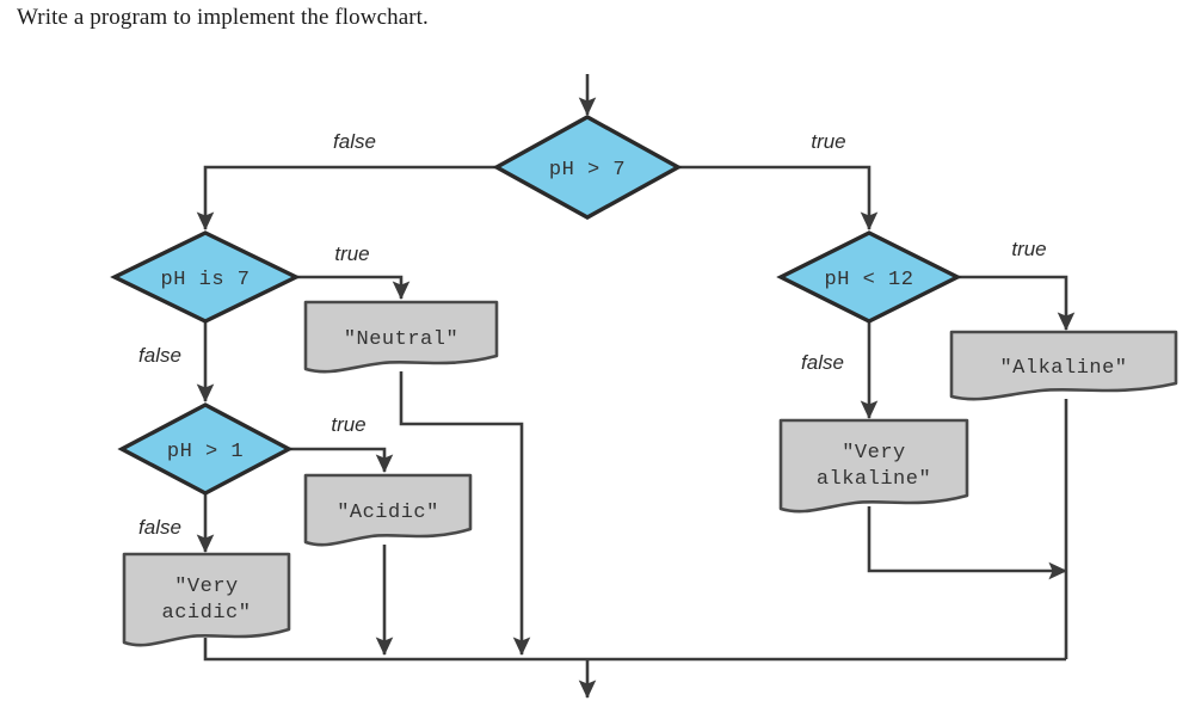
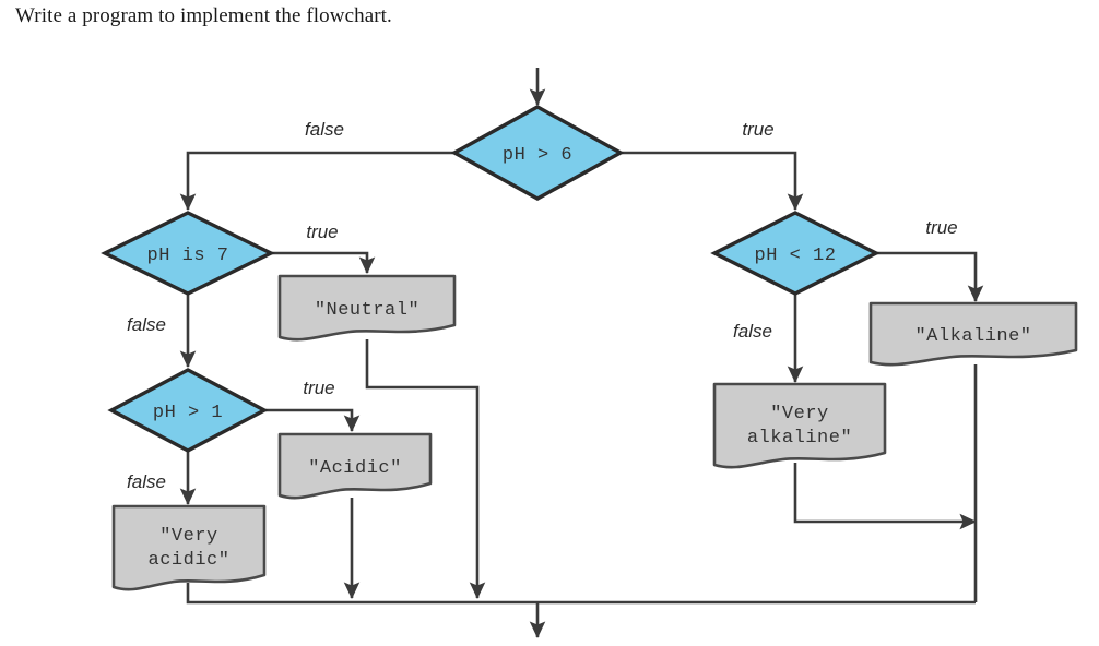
  Write a program to implement the flowchart.
  "Neutral"
  "Acidic"
  "Very
  acidic"
  "Alkaline"
  "Very
  alkaline"
- pH > 7
+ pH > 6
  pH is 7
  pH > 1
  pH < 12
  false
  true
  true
  false
  true
  false
  true
  false
